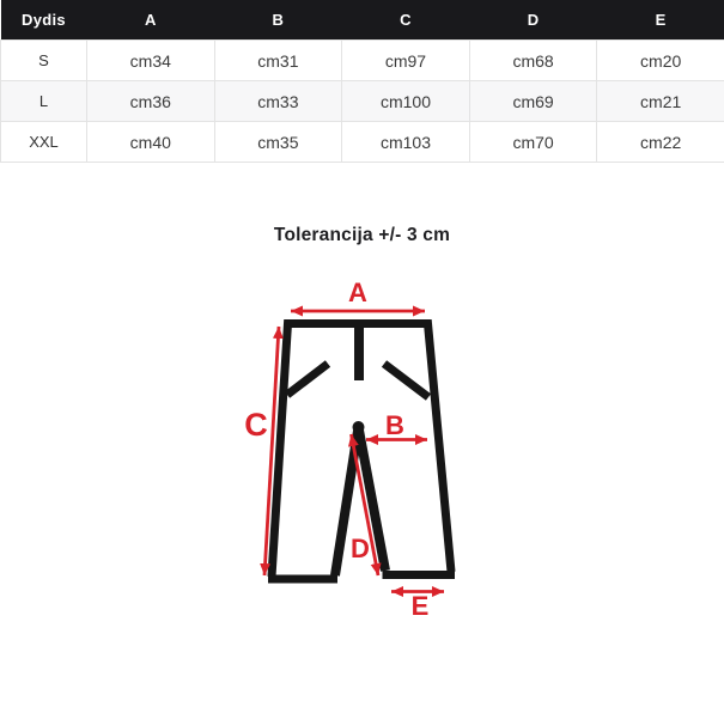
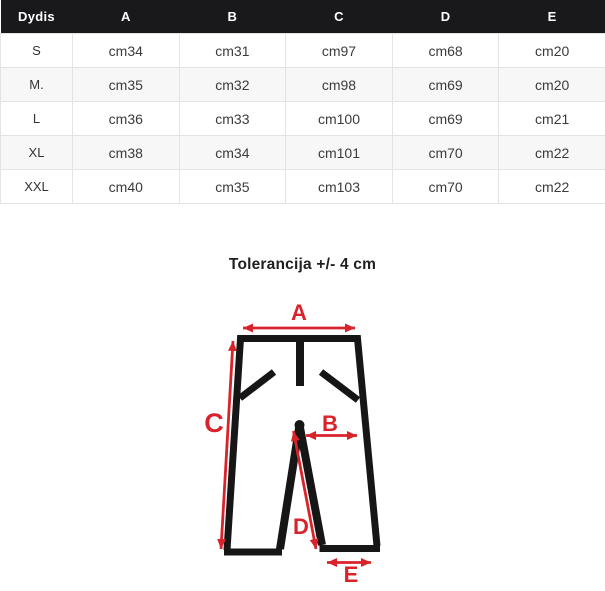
  Dydis	A	B	C	D	E
  S	cm34	cm31	cm97	cm68	cm20
+ M.	cm35	cm32	cm98	cm69	cm20
  L	cm36	cm33	cm100	cm69	cm21
+ XL	cm38	cm34	cm101	cm70	cm22
  XXL	cm40	cm35	cm103	cm70	cm22
- Tolerancija +/- 3 cm
+ Tolerancija +/- 4 cm
  A
  C
  B
  D
  E
